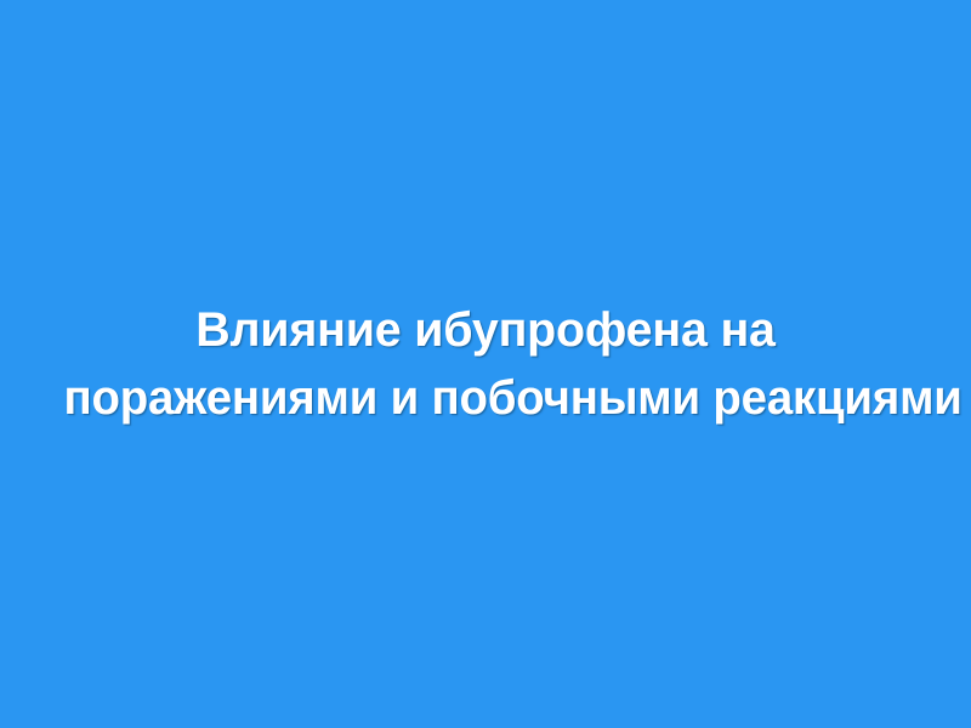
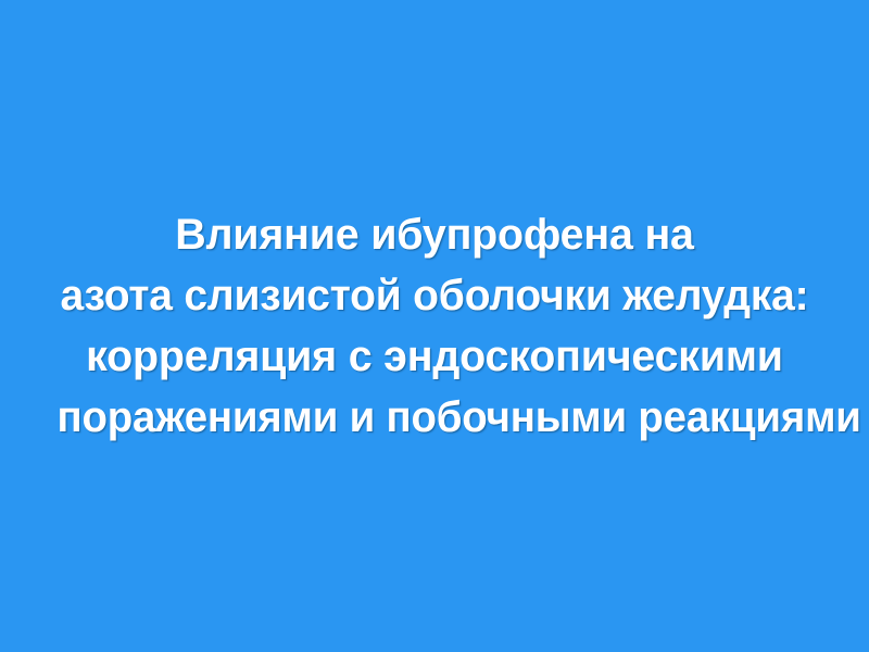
  Влияние ибупрофена на
+ азота слизистой оболочки желудка:
+ корреляция с эндоскопическими
  поражениями и побочными реакциями
